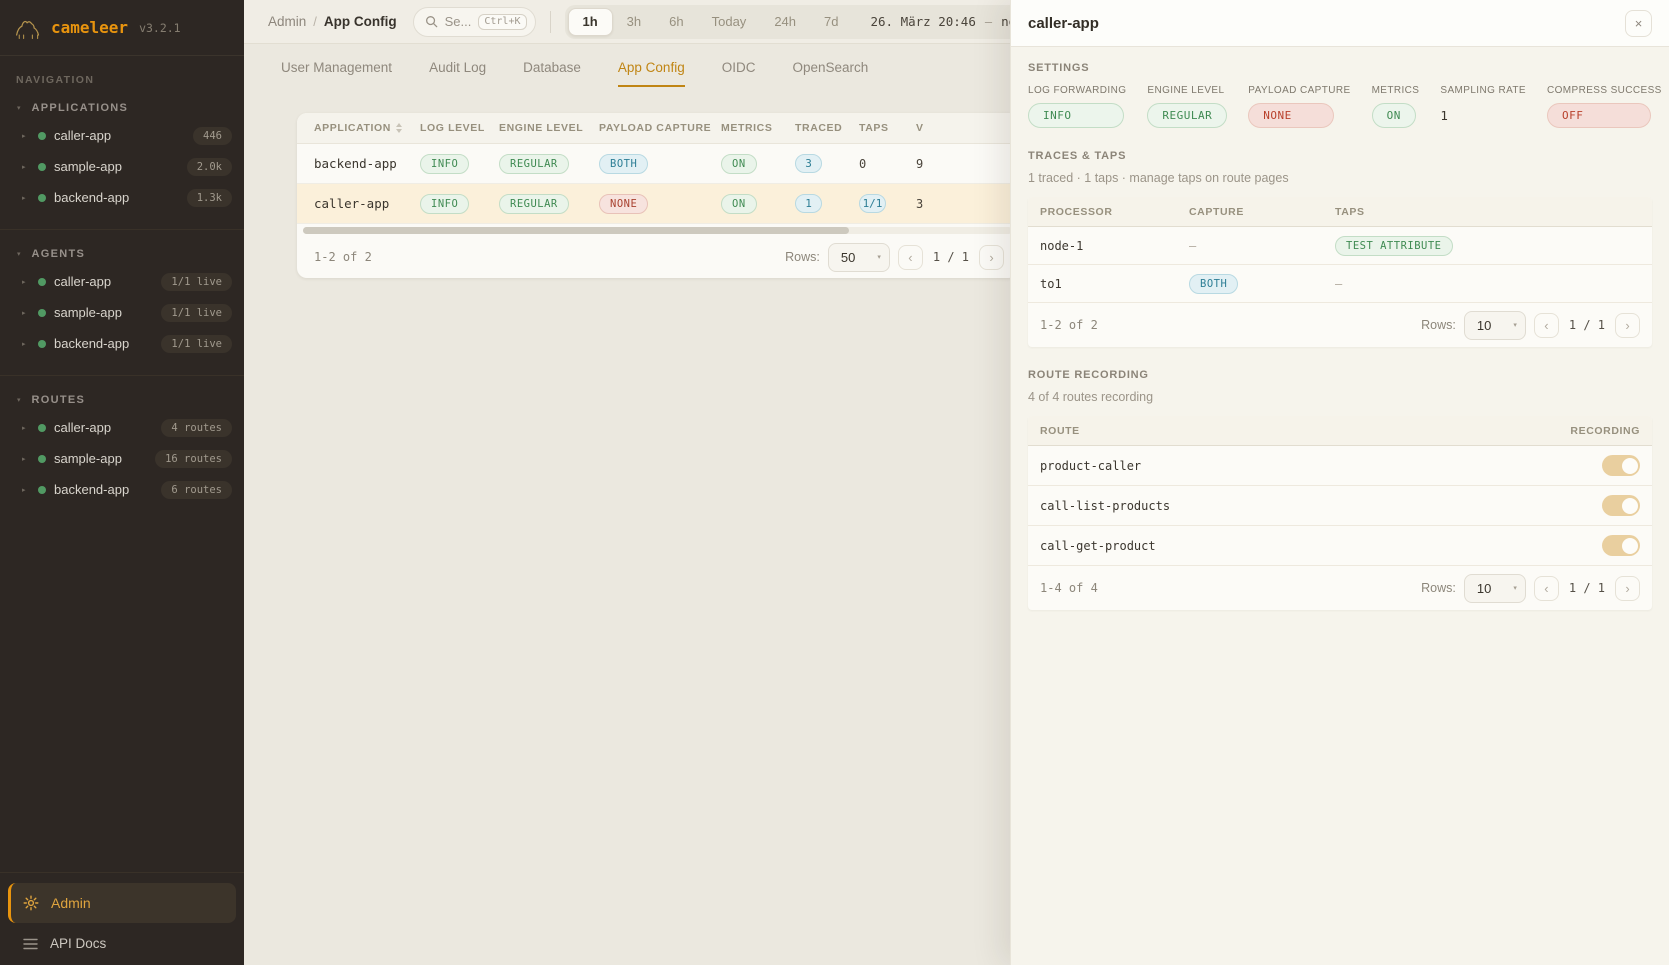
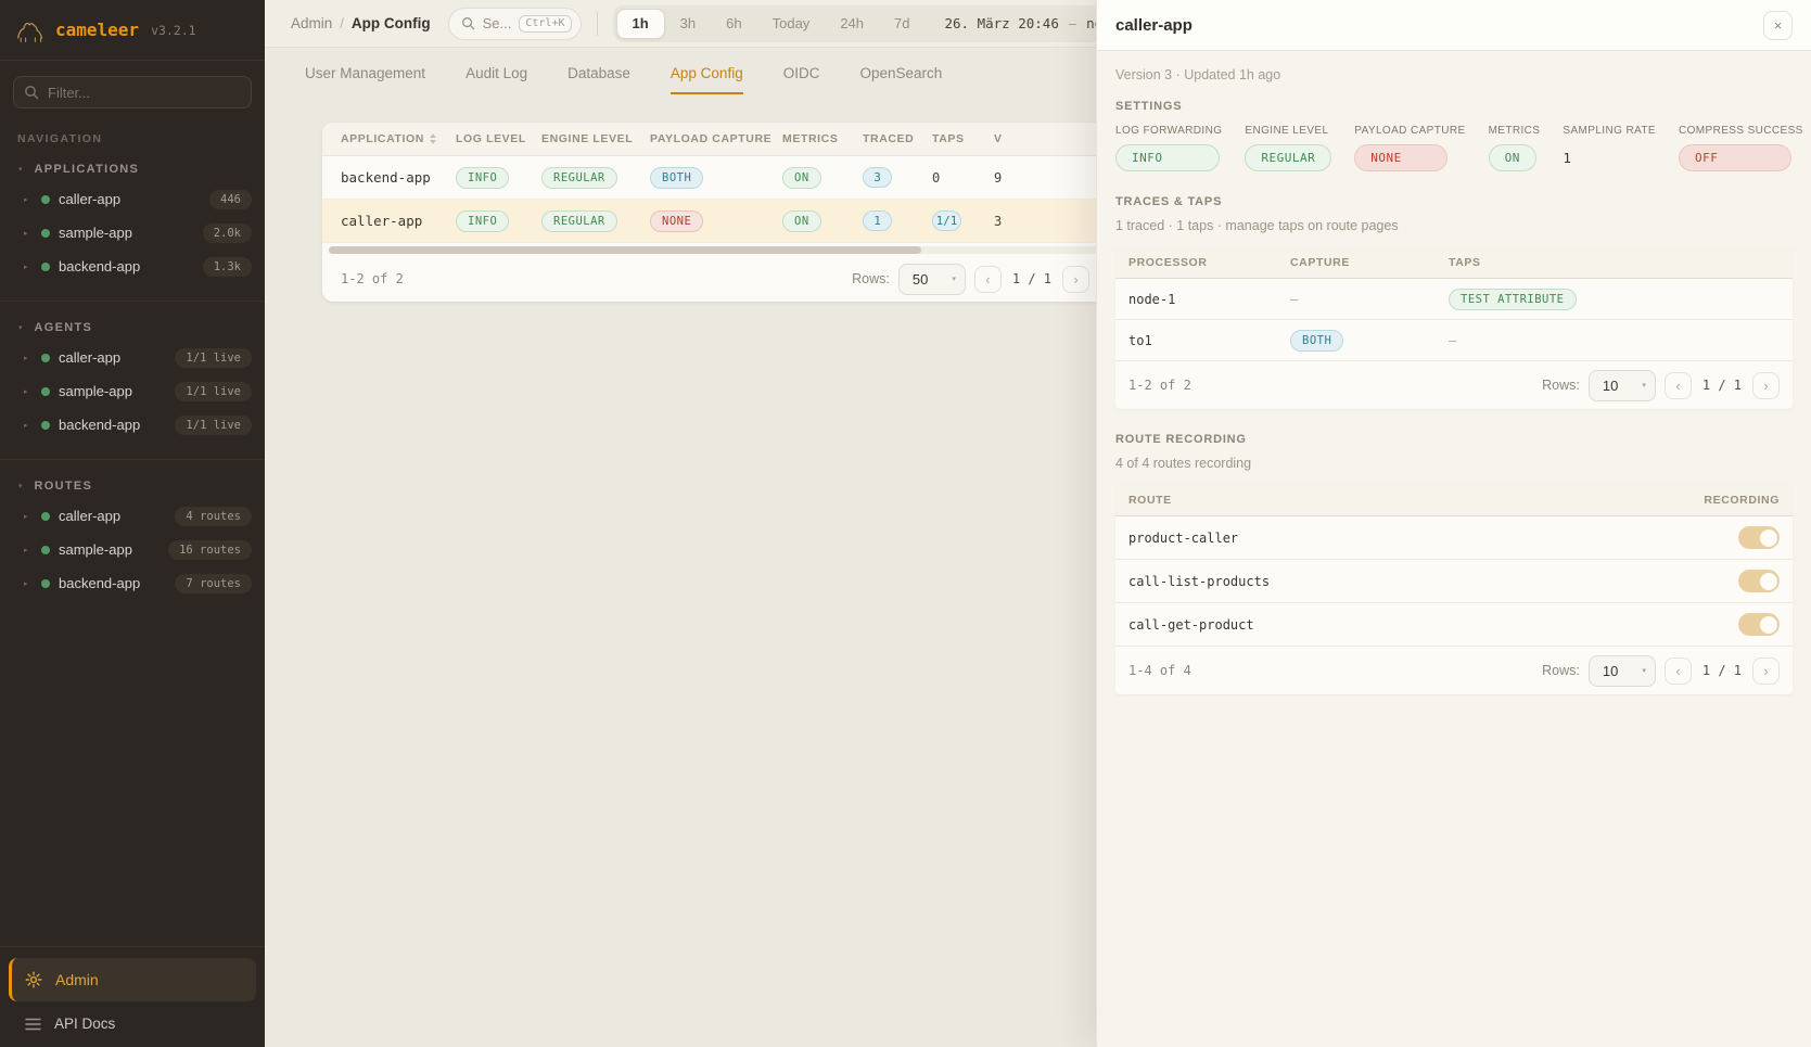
  cameleer
  v3.2.1
+ Filter...
  NAVIGATION
  APPLICATIONS
  caller-app
  446
  sample-app
  2.0k
  backend-app
  1.3k
  AGENTS
  caller-app
  1/1 live
  sample-app
  1/1 live
  backend-app
  1/1 live
  ROUTES
  caller-app
  4 routes
  sample-app
  16 routes
  backend-app
- 6 routes
+ 7 routes
  Admin
  API Docs
  Admin
  /
  App Config
  Se...
  Ctrl+K
  1h
  3h
  6h
  Today
  24h
  7d
  26. März 20:46
  —
  User Management
  Audit Log
  Database
  App Config
  OIDC
  OpenSearch
  APPLICATION
  LOG LEVEL
  ENGINE LEVEL
  PAYLOAD CAPTURE
  METRICS
  TRACED
  TAPS
  V
  backend-app
  INFO
  REGULAR
  BOTH
  ON
  3
  0
  9
  caller-app
  INFO
  REGULAR
  NONE
  ON
  1
  1/1
  3
  1-2 of 2
  Rows:
  50
  ‹
  1 / 1
  ›
  caller-app
  ×
+ Version 3 · Updated 1h ago
  SETTINGS
  LOG FORWARDING
  INFO
  ENGINE LEVEL
  REGULAR
  PAYLOAD CAPTURE
  NONE
  METRICS
  ON
  SAMPLING RATE
  1
  COMPRESS SUCCESS
  OFF
  TRACES & TAPS
  1 traced · 1 taps · manage taps on route pages
  PROCESSOR
  CAPTURE
  TAPS
  node-1
  —
  TEST ATTRIBUTE
  to1
  BOTH
  —
  1-2 of 2
  Rows:
  10
  ‹
  1 / 1
  ›
  ROUTE RECORDING
  4 of 4 routes recording
  ROUTE
  RECORDING
  product-caller
  call-list-products
  call-get-product
  1-4 of 4
  Rows:
  10
  ‹
  1 / 1
  ›
